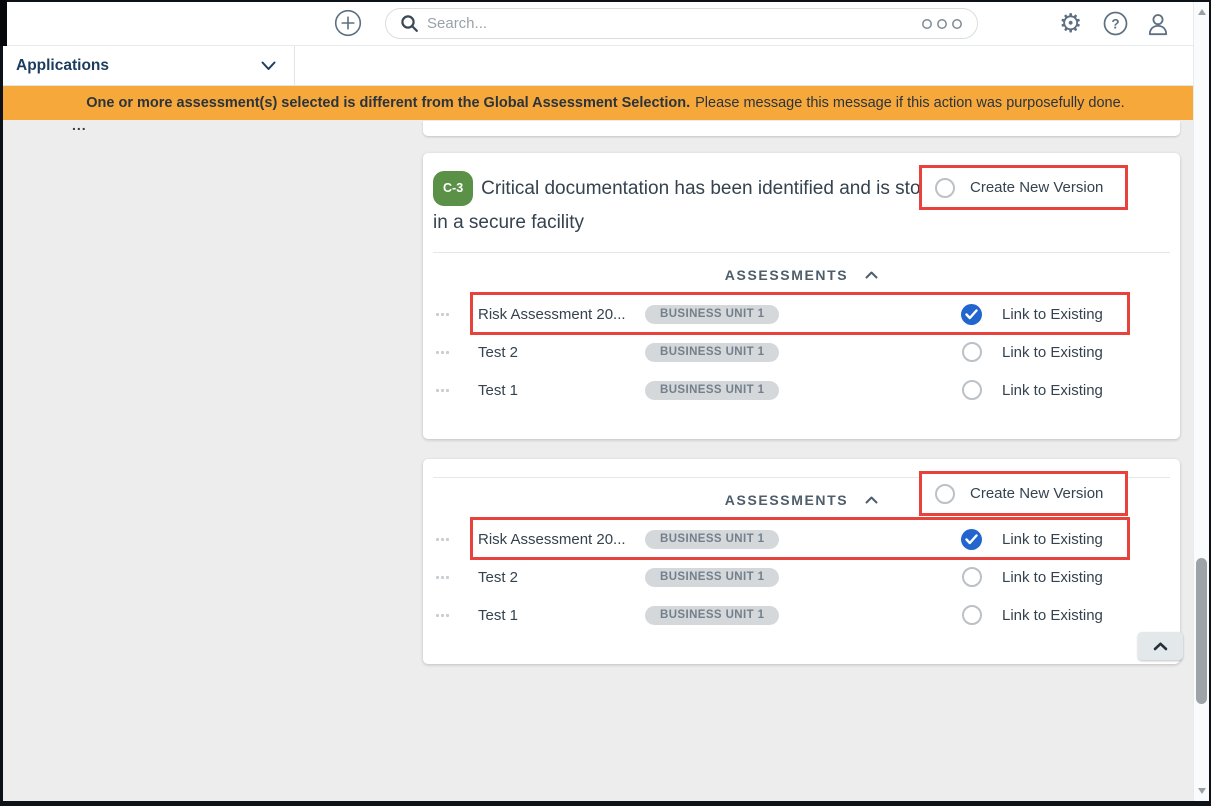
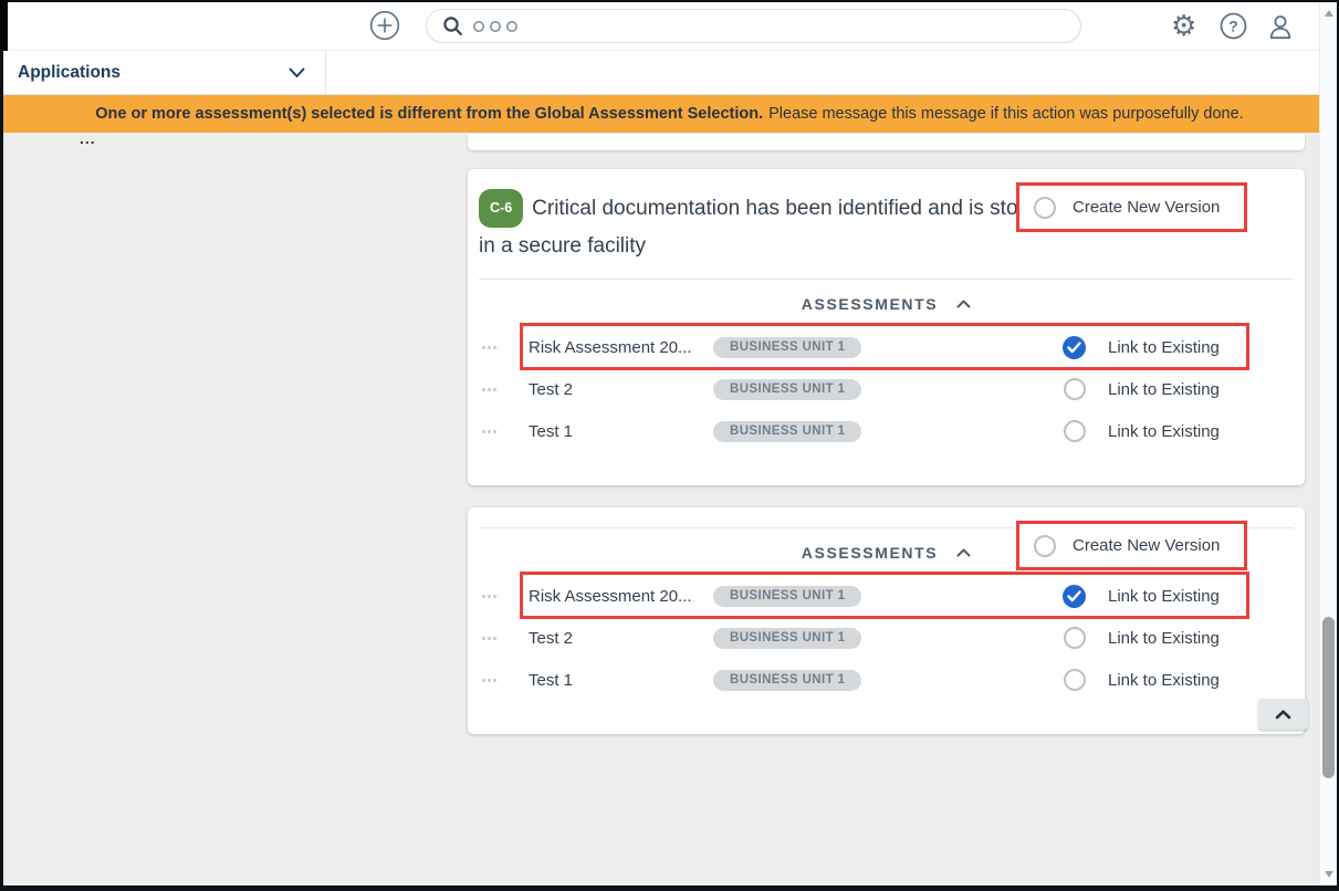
- Search...
  ⚙
  ?
  Applications
  One or more assessment(s) selected is different from the Global Assessment Selection. Please message this message if this action was purposefully done.
  ...
- C-3 Critical documentation has been identified and is sto in a secure facility
+ C-6 Critical documentation has been identified and is sto in a secure facility
  Create New Version
  ASSESSMENTS
  Risk Assessment 20...
  BUSINESS UNIT 1
  Link to Existing
  Test 2
  BUSINESS UNIT 1
  Link to Existing
  Test 1
  BUSINESS UNIT 1
  Link to Existing
  Create New Version
  ASSESSMENTS
  Risk Assessment 20...
  BUSINESS UNIT 1
  Link to Existing
  Test 2
  BUSINESS UNIT 1
  Link to Existing
  Test 1
  BUSINESS UNIT 1
  Link to Existing
